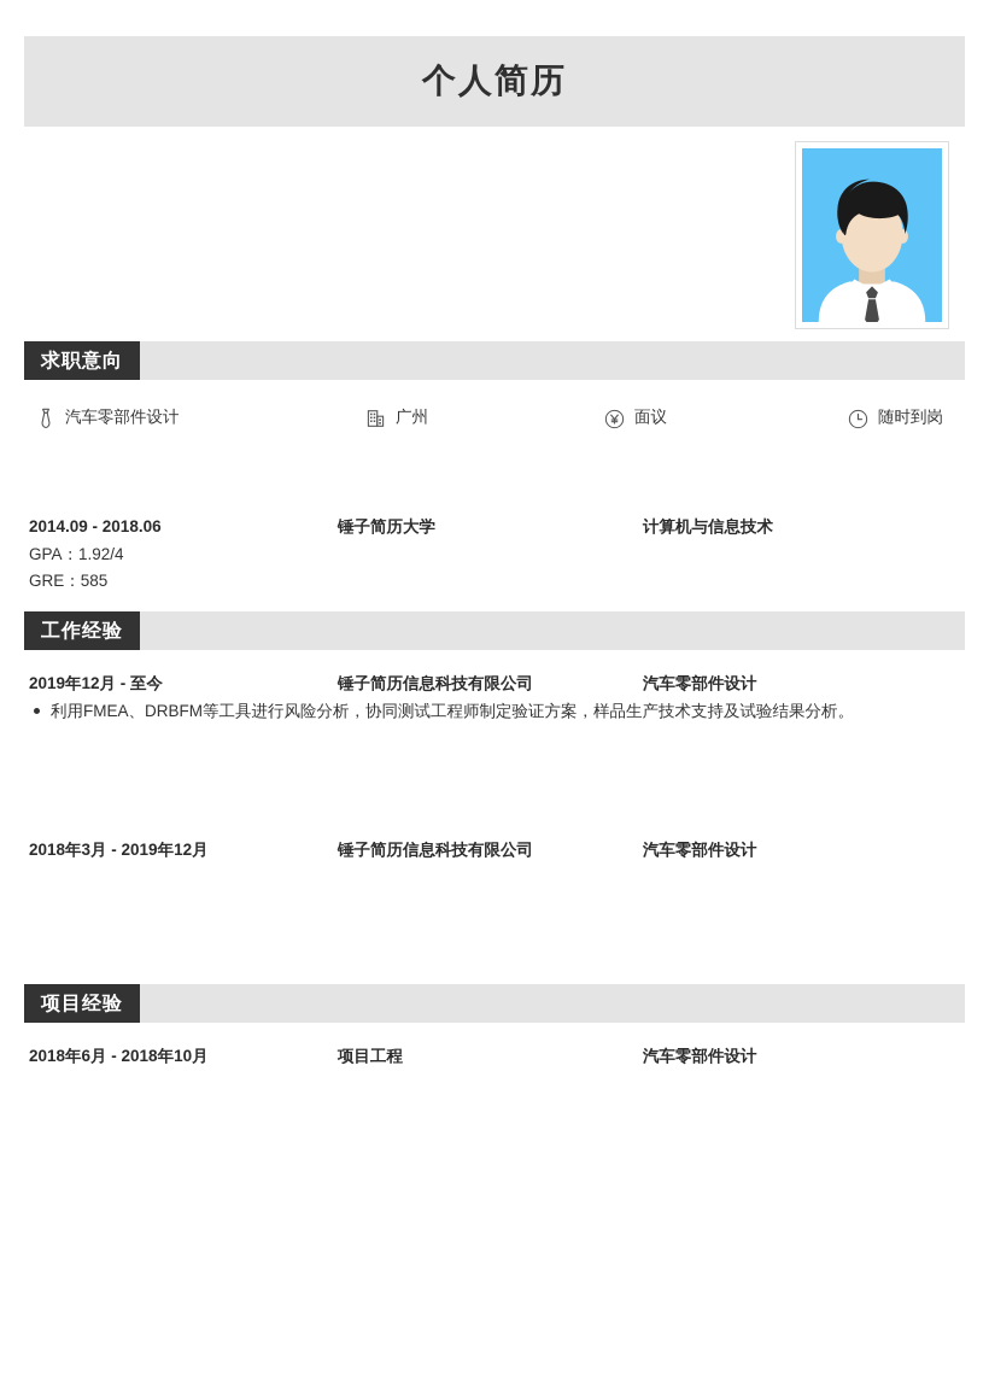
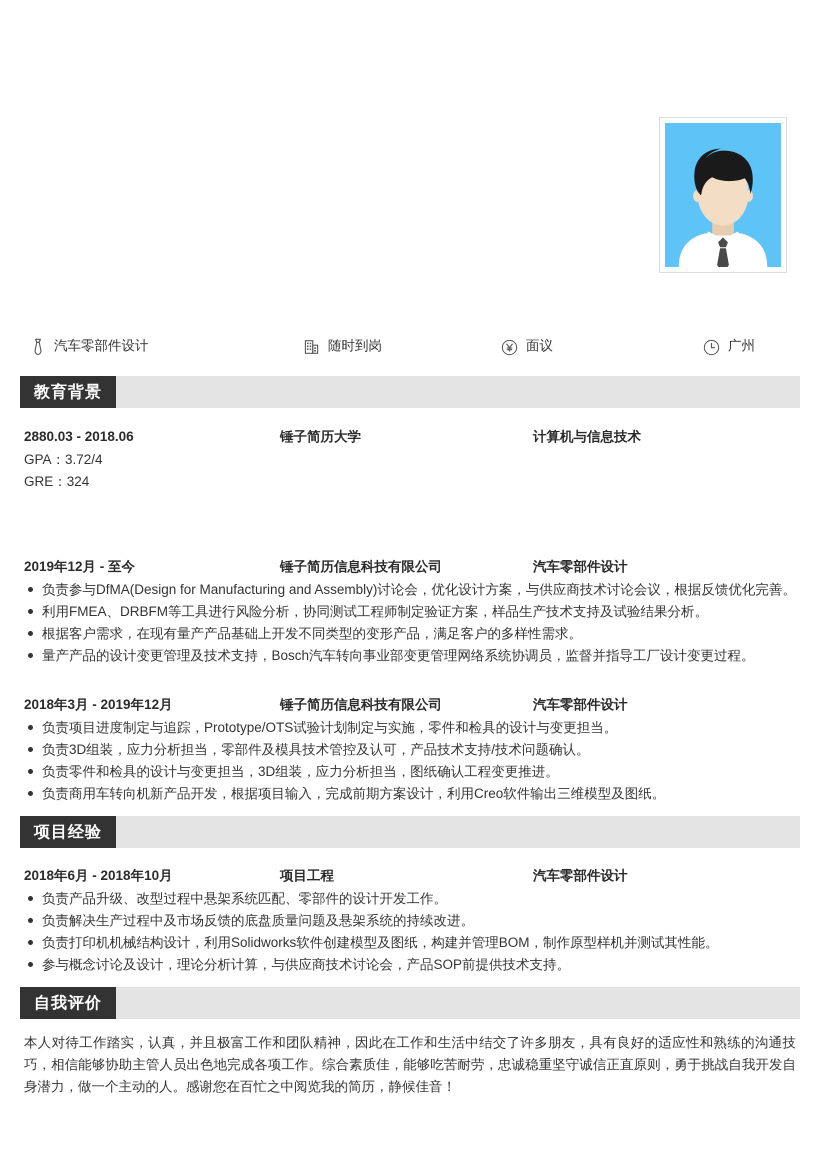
- 个人简历
- 求职意向
  汽车零部件设计
- 广州
+ 随时到岗
  面议
- 随时到岗
+ 广州
+ 教育背景
- 2014.09 - 2018.06
+ 2880.03 - 2018.06
  锤子简历大学
  计算机与信息技术
- GPA：1.92/4
+ GPA：3.72/4
- GRE：585
+ GRE：324
- 工作经验
  2019年12月 - 至今
  锤子简历信息科技有限公司
  汽车零部件设计
+ 负责参与DfMA(Design for Manufacturing and Assembly)讨论会，优化设计方案，与供应商技术讨论会议，根据反馈优化完善。
  利用FMEA、DRBFM等工具进行风险分析，协同测试工程师制定验证方案，样品生产技术支持及试验结果分析。
+ 根据客户需求，在现有量产产品基础上开发不同类型的变形产品，满足客户的多样性需求。
+ 量产产品的设计变更管理及技术支持，Bosch汽车转向事业部变更管理网络系统协调员，监督并指导工厂设计变更过程。
  2018年3月 - 2019年12月
  锤子简历信息科技有限公司
  汽车零部件设计
+ 负责项目进度制定与追踪，Prototype/OTS试验计划制定与实施，零件和检具的设计与变更担当。
+ 负责3D组装，应力分析担当，零部件及模具技术管控及认可，产品技术支持/技术问题确认。
+ 负责零件和检具的设计与变更担当，3D组装，应力分析担当，图纸确认工程变更推进。
+ 负责商用车转向机新产品开发，根据项目输入，完成前期方案设计，利用Creo软件输出三维模型及图纸。
  项目经验
  2018年6月 - 2018年10月
  项目工程
  汽车零部件设计
+ 负责产品升级、改型过程中悬架系统匹配、零部件的设计开发工作。
+ 负责解决生产过程中及市场反馈的底盘质量问题及悬架系统的持续改进。
+ 负责打印机机械结构设计，利用Solidworks软件创建模型及图纸，构建并管理BOM，制作原型样机并测试其性能。
+ 参与概念讨论及设计，理论分析计算，与供应商技术讨论会，产品SOP前提供技术支持。
+ 自我评价
+ 本人对待工作踏实，认真，并且极富工作和团队精神，因此在工作和生活中结交了许多朋友，具有良好的适应性和熟练的沟通技巧，相信能够协助主管人员出色地完成各项工作。综合素质佳，能够吃苦耐劳，忠诚稳重坚守诚信正直原则，勇于挑战自我开发自身潜力，做一个主动的人。感谢您在百忙之中阅览我的简历，静候佳音！
